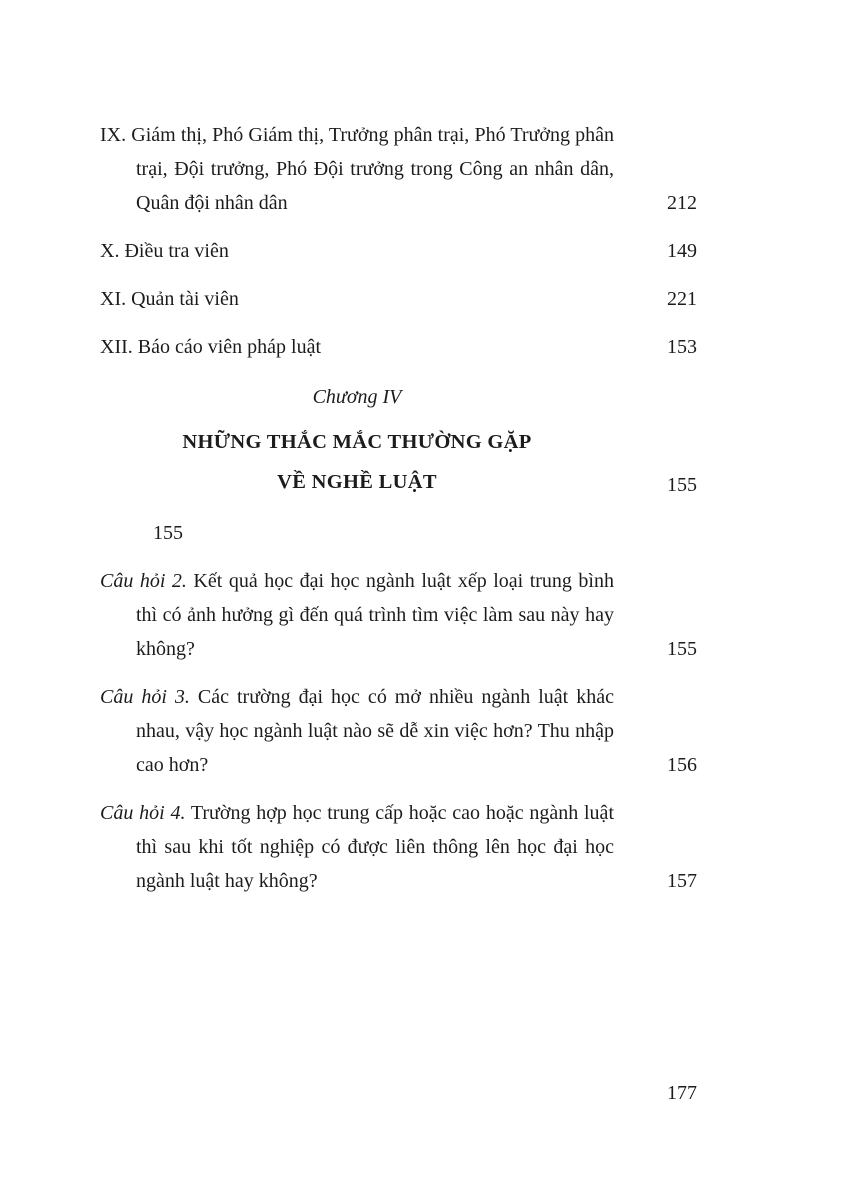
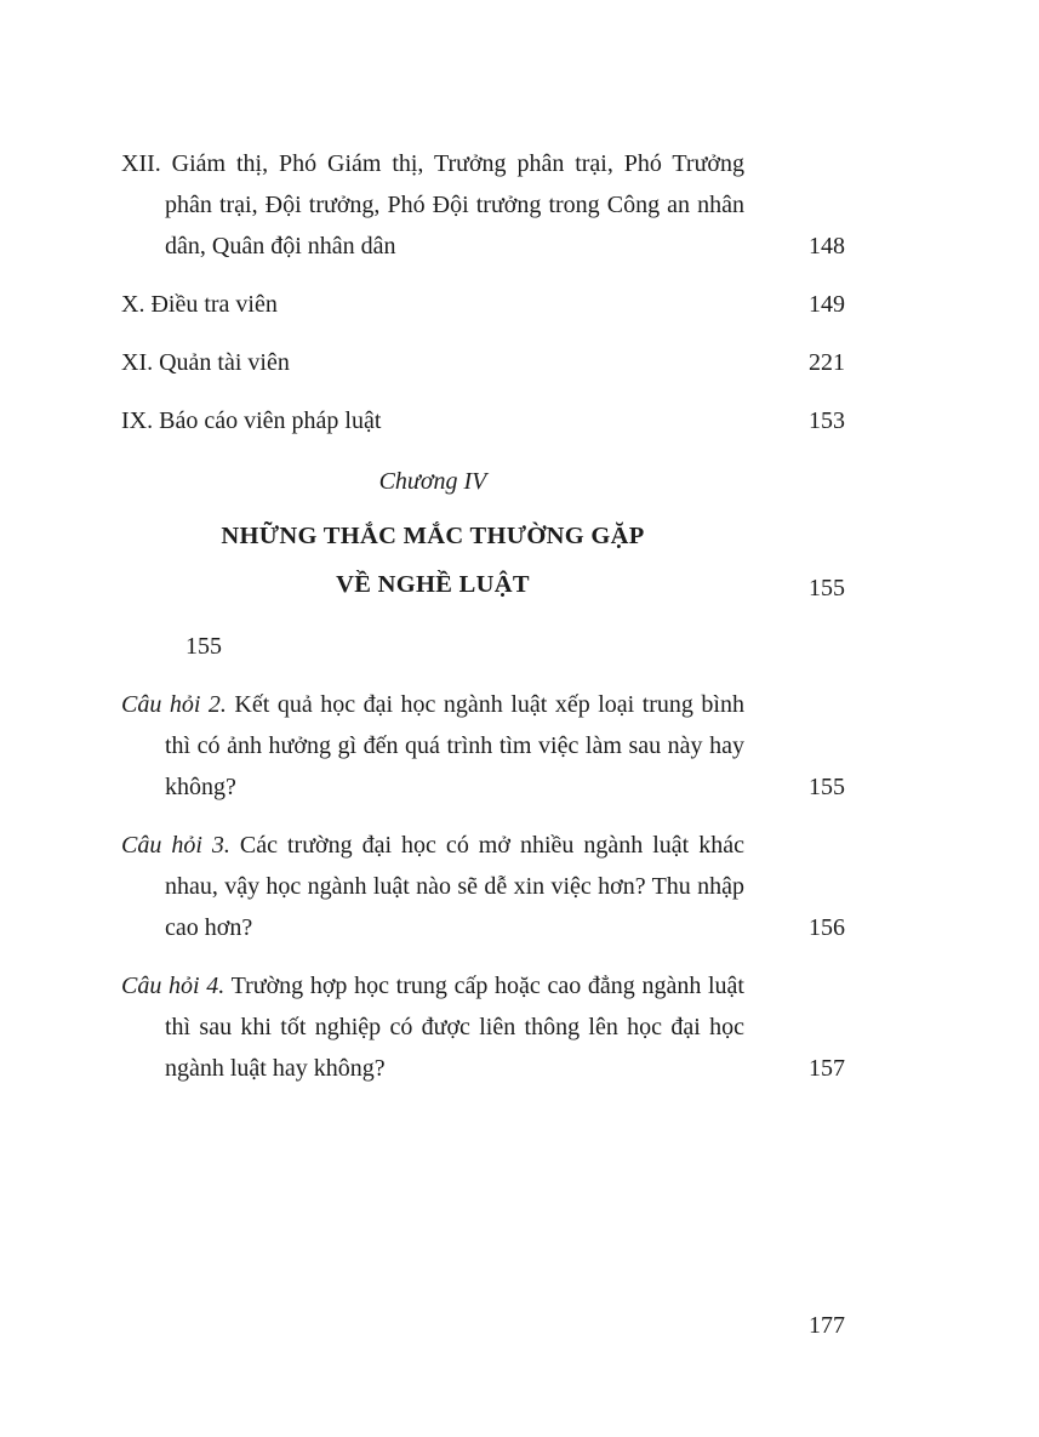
- IX. Giám thị, Phó Giám thị, Trưởng phân trại, Phó Trưởng phân trại, Đội trưởng, Phó Đội trưởng trong Công an nhân dân, Quân đội nhân dân
+ XII. Giám thị, Phó Giám thị, Trưởng phân trại, Phó Trưởng phân trại, Đội trưởng, Phó Đội trưởng trong Công an nhân dân, Quân đội nhân dân
- 212
+ 148
  X. Điều tra viên
  149
  XI. Quản tài viên
  221
- XII. Báo cáo viên pháp luật
+ IX. Báo cáo viên pháp luật
  153
  Chương IV
  NHỮNG THẮC MẮC THƯỜNG GẶP
  VỀ NGHỀ LUẬT
  155
  155
  Câu hỏi 2. Kết quả học đại học ngành luật xếp loại trung bình thì có ảnh hưởng gì đến quá trình tìm việc làm sau này hay không?
  155
  Câu hỏi 3. Các trường đại học có mở nhiều ngành luật khác nhau, vậy học ngành luật nào sẽ dễ xin việc hơn? Thu nhập cao hơn?
  156
- Câu hỏi 4. Trường hợp học trung cấp hoặc cao hoặc ngành luật thì sau khi tốt nghiệp có được liên thông lên học đại học ngành luật hay không?
+ Câu hỏi 4. Trường hợp học trung cấp hoặc cao đẳng ngành luật thì sau khi tốt nghiệp có được liên thông lên học đại học ngành luật hay không?
  157
  177
